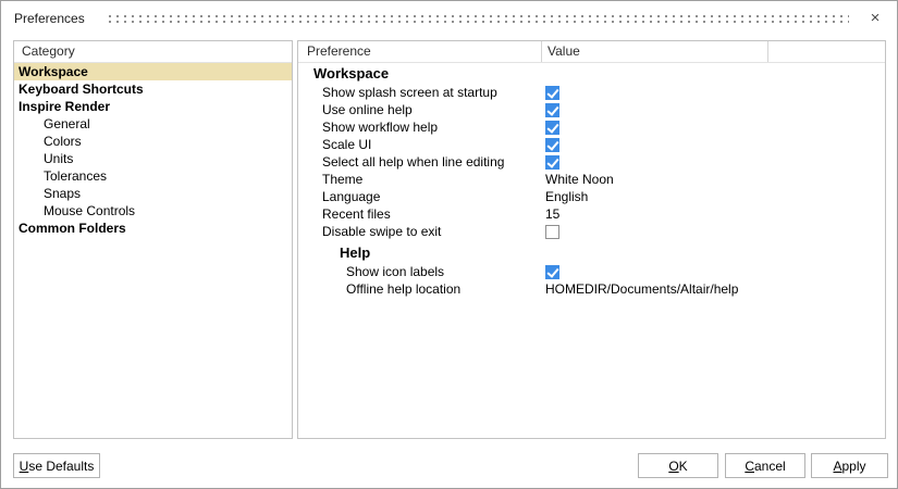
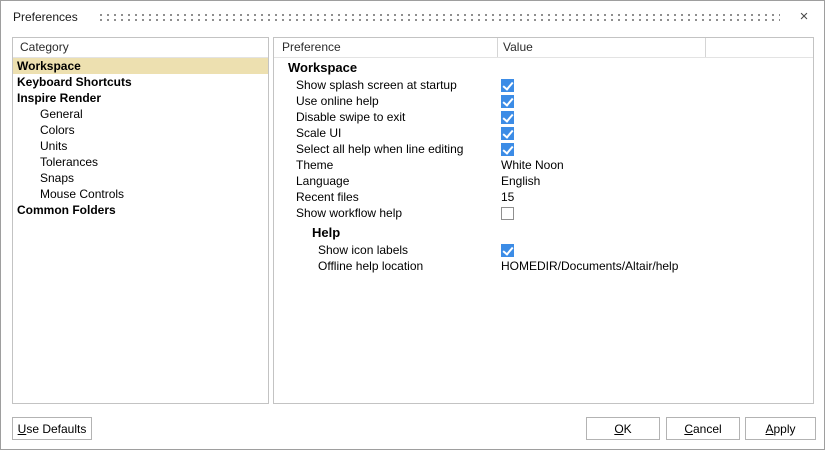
  Preferences
  ×
  Category
  Workspace
  Keyboard Shortcuts
  Inspire Render
  General
  Colors
  Units
  Tolerances
  Snaps
  Mouse Controls
  Common Folders
  Preference
  Value
  Workspace
  Show splash screen at startup
  Use online help
- Show workflow help
+ Disable swipe to exit
  Scale UI
  Select all help when line editing
  Theme
  White Noon
  Language
  English
  Recent files
  15
- Disable swipe to exit
+ Show workflow help
  Help
  Show icon labels
  Offline help location
  HOMEDIR/Documents/Altair/help
  Use Defaults
  OK
  Cancel
  Apply
